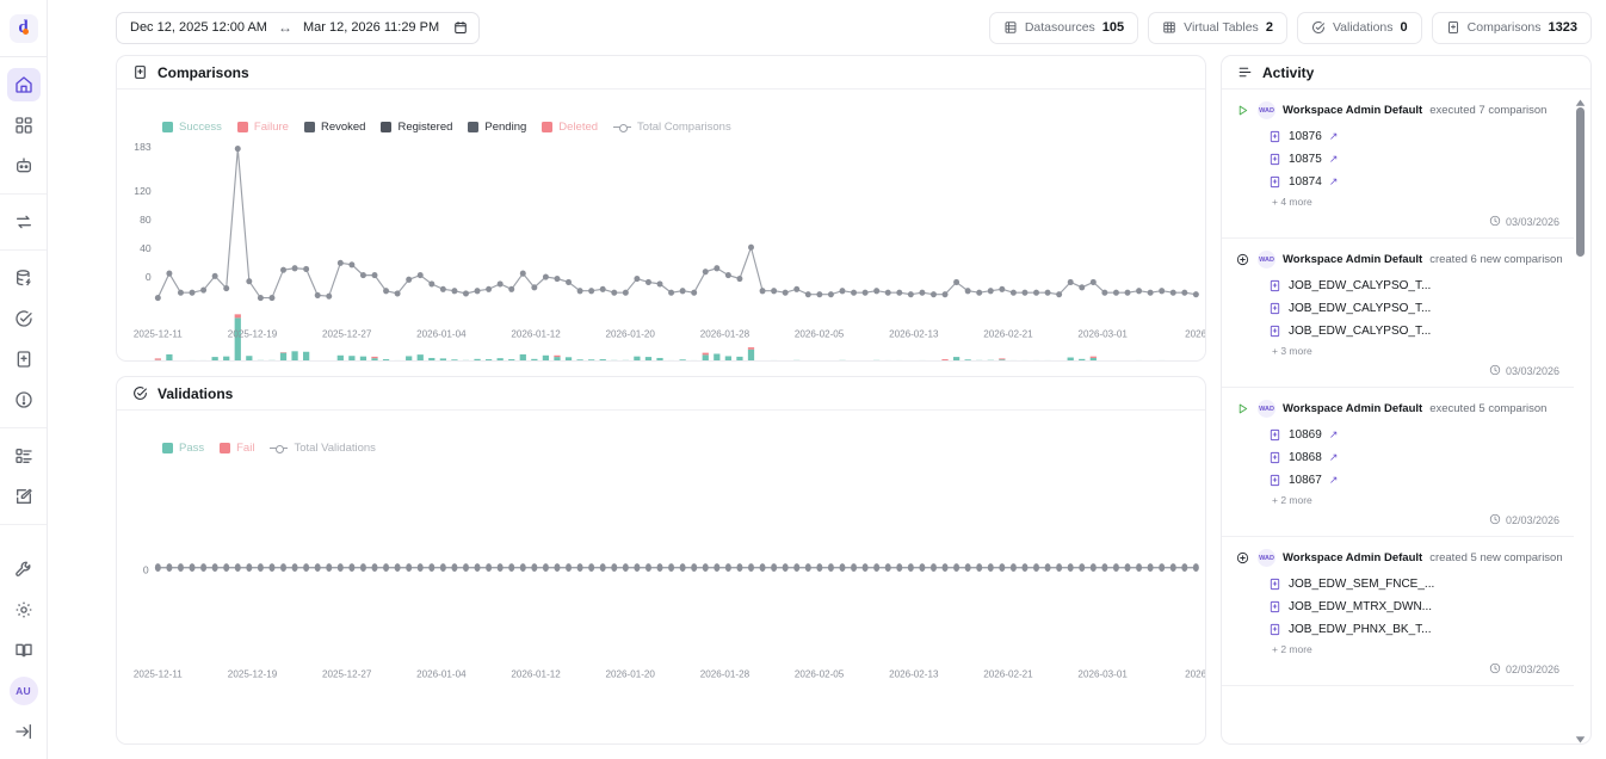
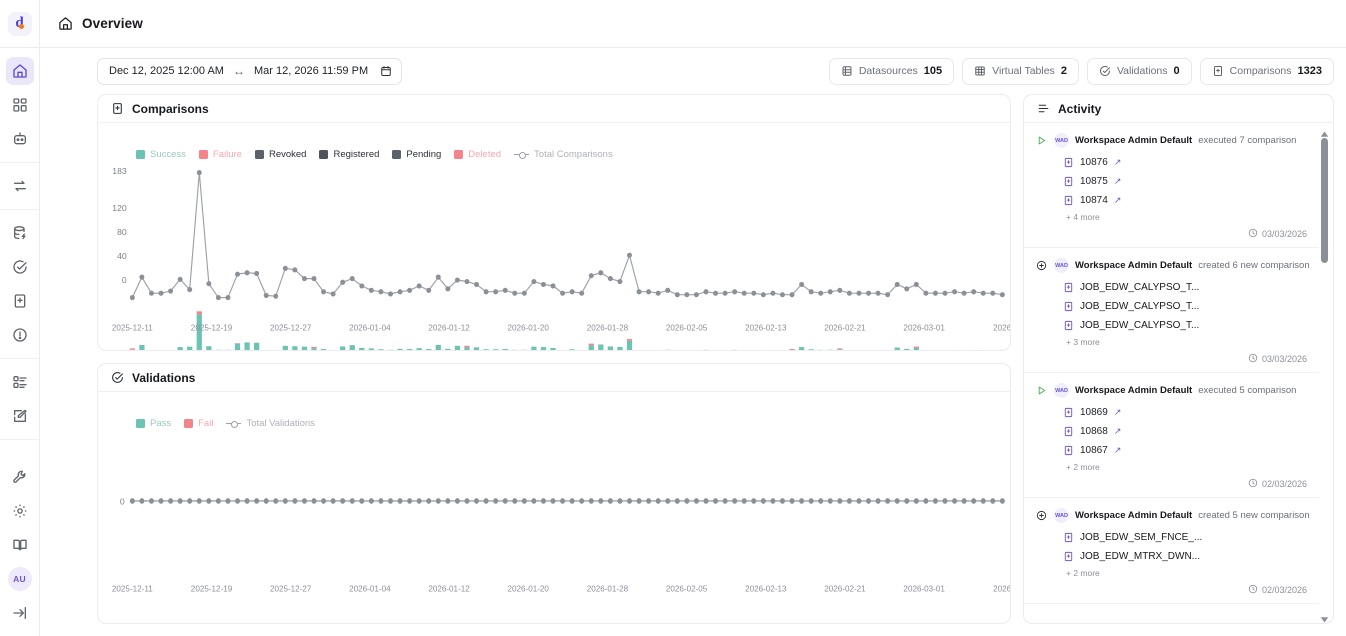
  d
  AU
+ Overview
  Dec 12, 2025 12:00 AM
  ↔
- Mar 12, 2026 11:29 PM
+ Mar 12, 2026 11:59 PM
  Datasources
  105
  Virtual Tables
  2
  Validations
  0
  Comparisons
  1323
  Comparisons
  Success
  Failure
  Revoked
  Registered
  Pending
  Deleted
  Total Comparisons
  0
  40
  80
  120
  183
  2025-12-11
  2025-12-19
  2025-12-27
  2026-01-04
  2026-01-12
  2026-01-20
  2026-01-28
  2026-02-05
  2026-02-13
  2026-02-21
  2026-03-01
  Validations
  Pass
  Fail
  Total Validations
  0
  2025-12-11
  2025-12-19
  2025-12-27
  2026-01-04
  2026-01-12
  2026-01-20
  2026-01-28
  2026-02-05
  2026-02-13
  2026-02-21
  2026-03-01
  Activity
  Workspace Admin Default
  executed 7 comparison
  10876
  ↗
  10875
  ↗
  10874
  ↗
  + 4 more
  03/03/2026
  Workspace Admin Default
  created 6 new comparison
  JOB_EDW_CALYPSO_T...
  JOB_EDW_CALYPSO_T...
  JOB_EDW_CALYPSO_T...
  + 3 more
  03/03/2026
  Workspace Admin Default
  executed 5 comparison
  10869
  ↗
  10868
  ↗
  10867
  ↗
  + 2 more
  02/03/2026
  Workspace Admin Default
  created 5 new comparison
  JOB_EDW_SEM_FNCE_...
  JOB_EDW_MTRX_DWN...
- JOB_EDW_PHNX_BK_T...
  + 2 more
  02/03/2026
